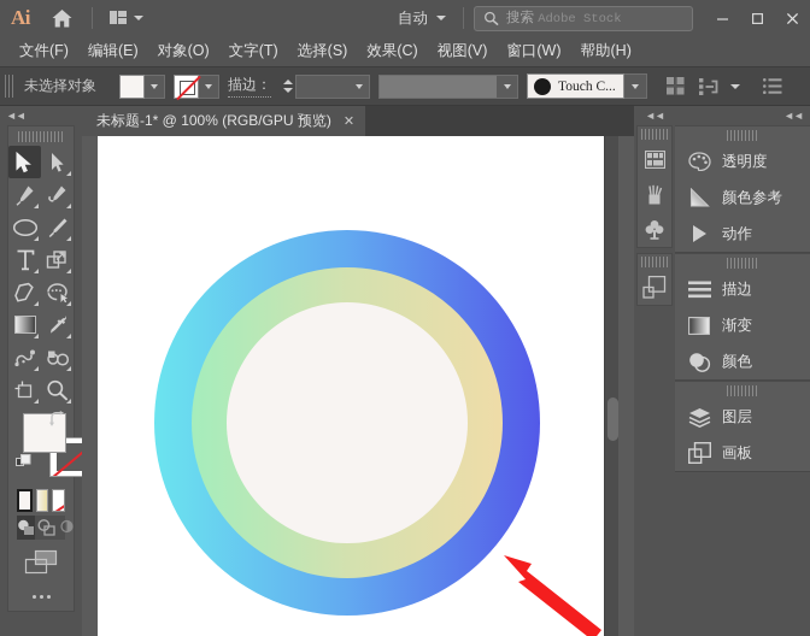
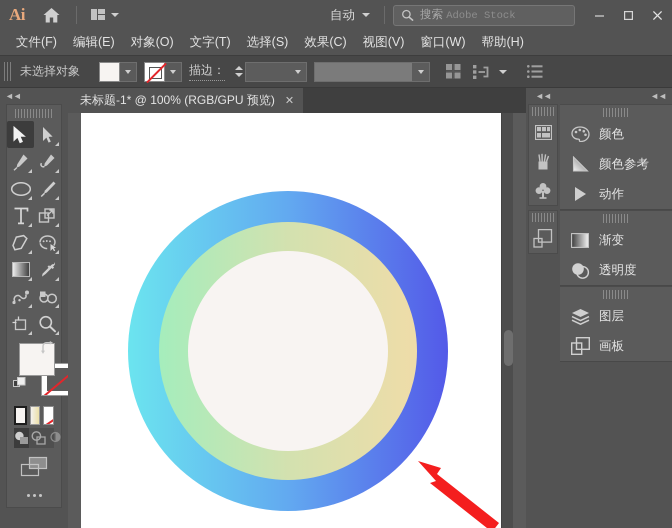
  Ai
  自动
  搜索 Adobe Stock
  文件(F)
  编辑(E)
  对象(O)
  文字(T)
  选择(S)
  效果(C)
  视图(V)
  窗口(W)
  帮助(H)
  未选择对象
  描边：
- Touch C...
  ◄◄
  未标题-1* @ 100% (RGB/GPU 预览)
  ✕
  ◄◄
  ◄◄
- 透明度
+ 颜色
  颜色参考
  动作
- 描边
  渐变
- 颜色
+ 透明度
  图层
  画板
